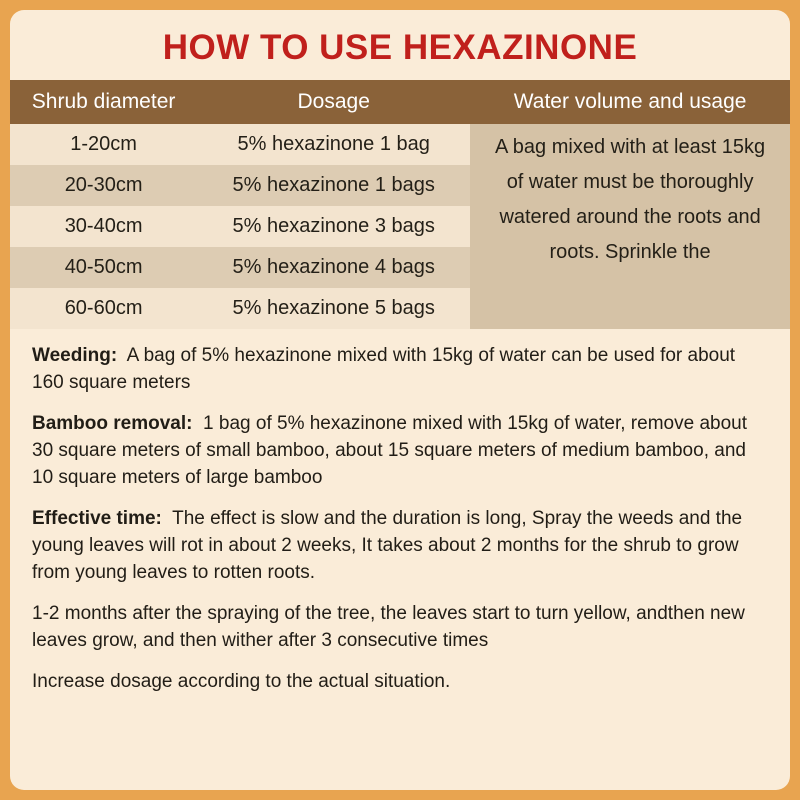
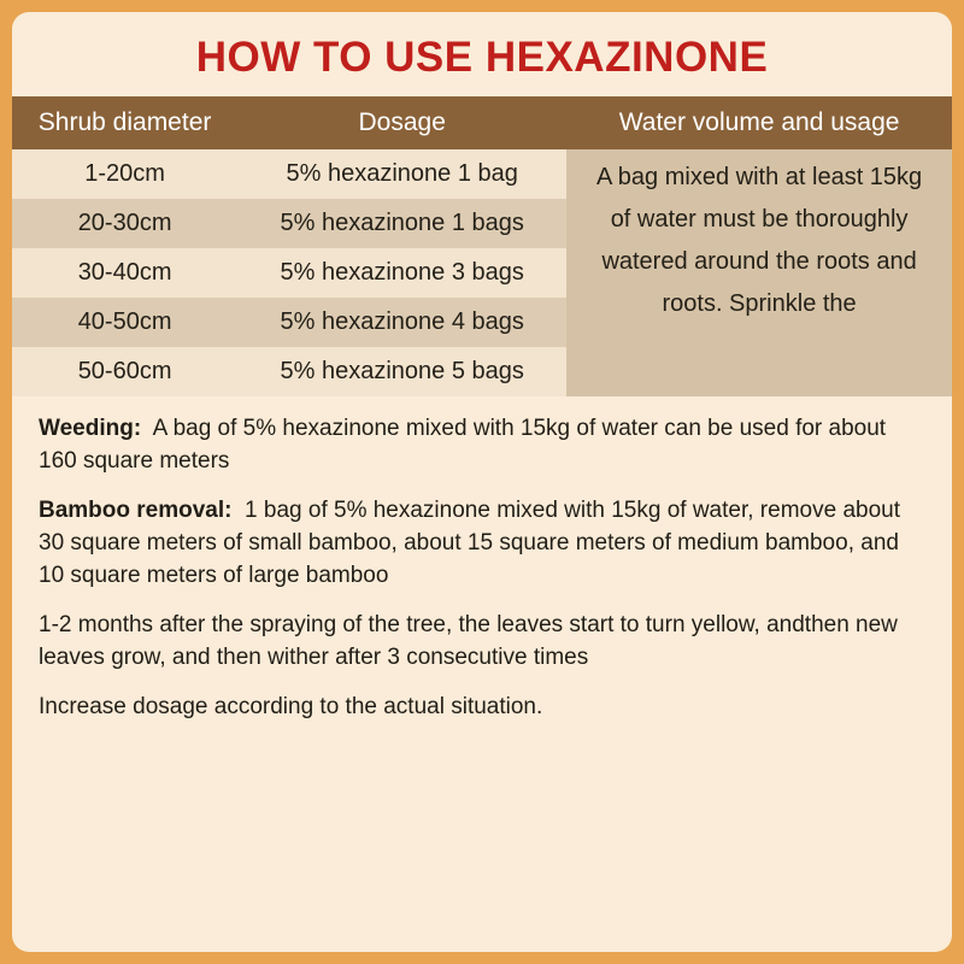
  HOW TO USE HEXAZINONE
  Shrub diameter	Dosage	Water volume and usage
  1-20cm	5% hexazinone 1 bag	A bag mixed with at least 15kg of water must be thoroughly watered around the roots and roots. Sprinkle the
  20-30cm	5% hexazinone 1 bags
  30-40cm	5% hexazinone 3 bags
  40-50cm	5% hexazinone 4 bags
- 60-60cm	5% hexazinone 5 bags
+ 50-60cm	5% hexazinone 5 bags
  Weeding: A bag of 5% hexazinone mixed with 15kg of water can be used for about 160 square meters
  Bamboo removal: 1 bag of 5% hexazinone mixed with 15kg of water, remove about 30 square meters of small bamboo, about 15 square meters of medium bamboo, and 10 square meters of large bamboo
- Effective time: The effect is slow and the duration is long, Spray the weeds and the young leaves will rot in about 2 weeks, It takes about 2 months for the shrub to grow from young leaves to rotten roots.
  1-2 months after the spraying of the tree, the leaves start to turn yellow, andthen new leaves grow, and then wither after 3 consecutive times
  Increase dosage according to the actual situation.
